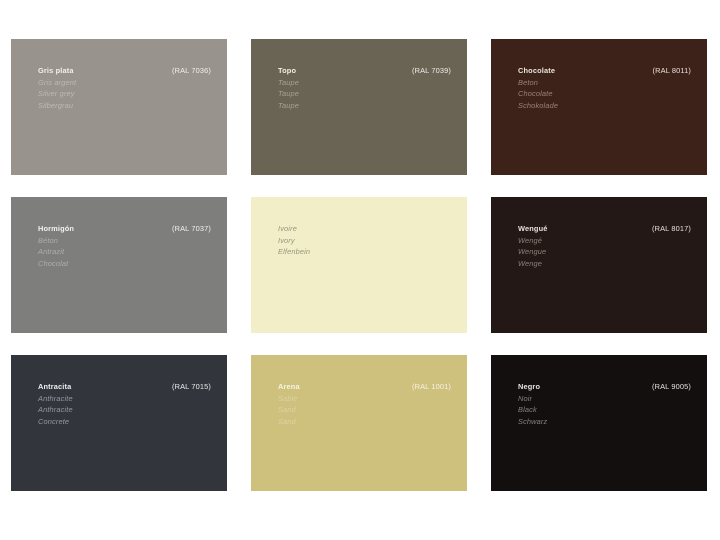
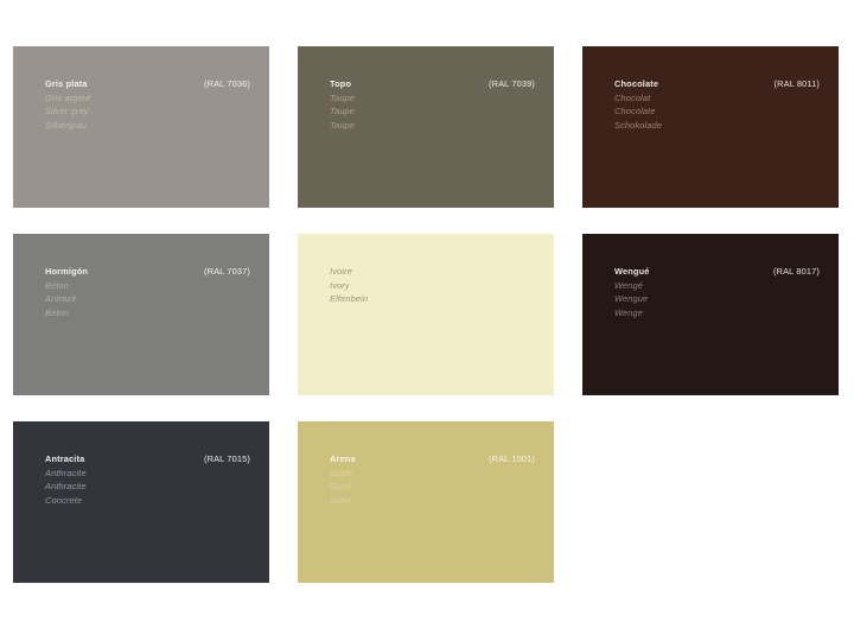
  Gris plata
  (RAL 7036)
  Gris argent
  Silver grey
  Silbergrau
  Topo
  (RAL 7039)
  Taupe
  Taupe
  Taupe
  Chocolate
  (RAL 8011)
- Beton
+ Chocolat
  Chocolate
  Schokolade
  Hormigón
  (RAL 7037)
  Béton
  Antrazit
- Chocolat
+ Beton
  Ivoire
  Ivory
  Elfenbein
  Wengué
  (RAL 8017)
  Wengé
  Wengue
  Wenge
  Antracita
  (RAL 7015)
  Anthracite
  Anthracite
  Concrete
  Arena
  (RAL 1001)
  Sable
  Sand
  Sand
- Negro
- (RAL 9005)
- Noir
- Black
- Schwarz
